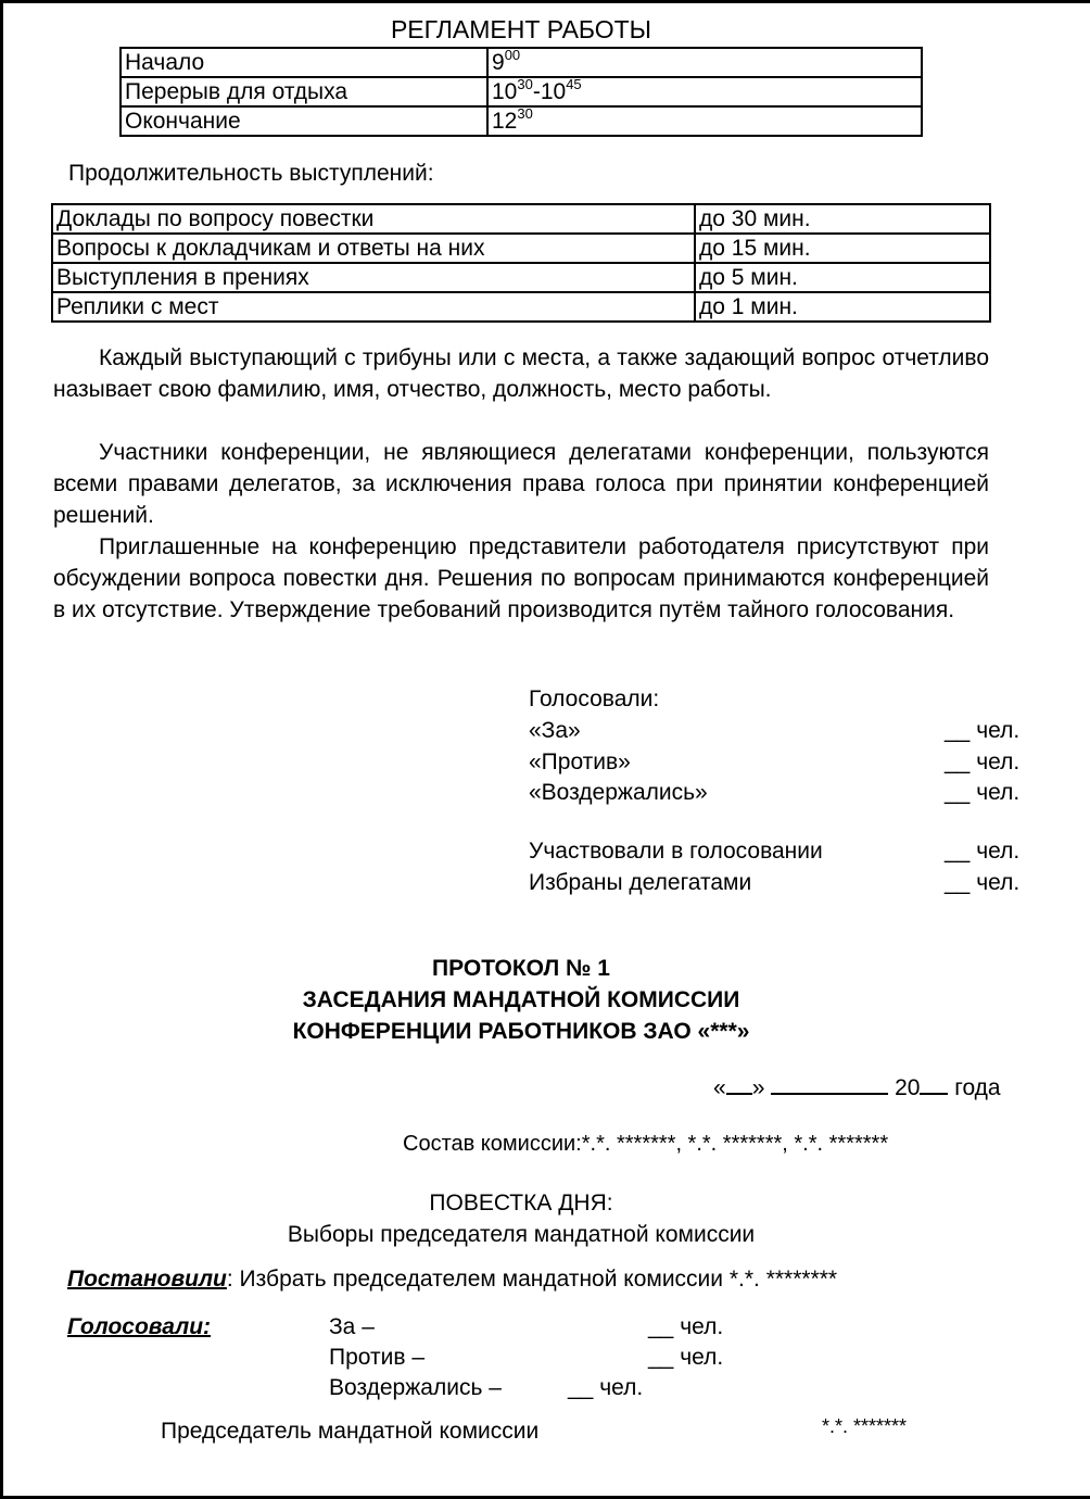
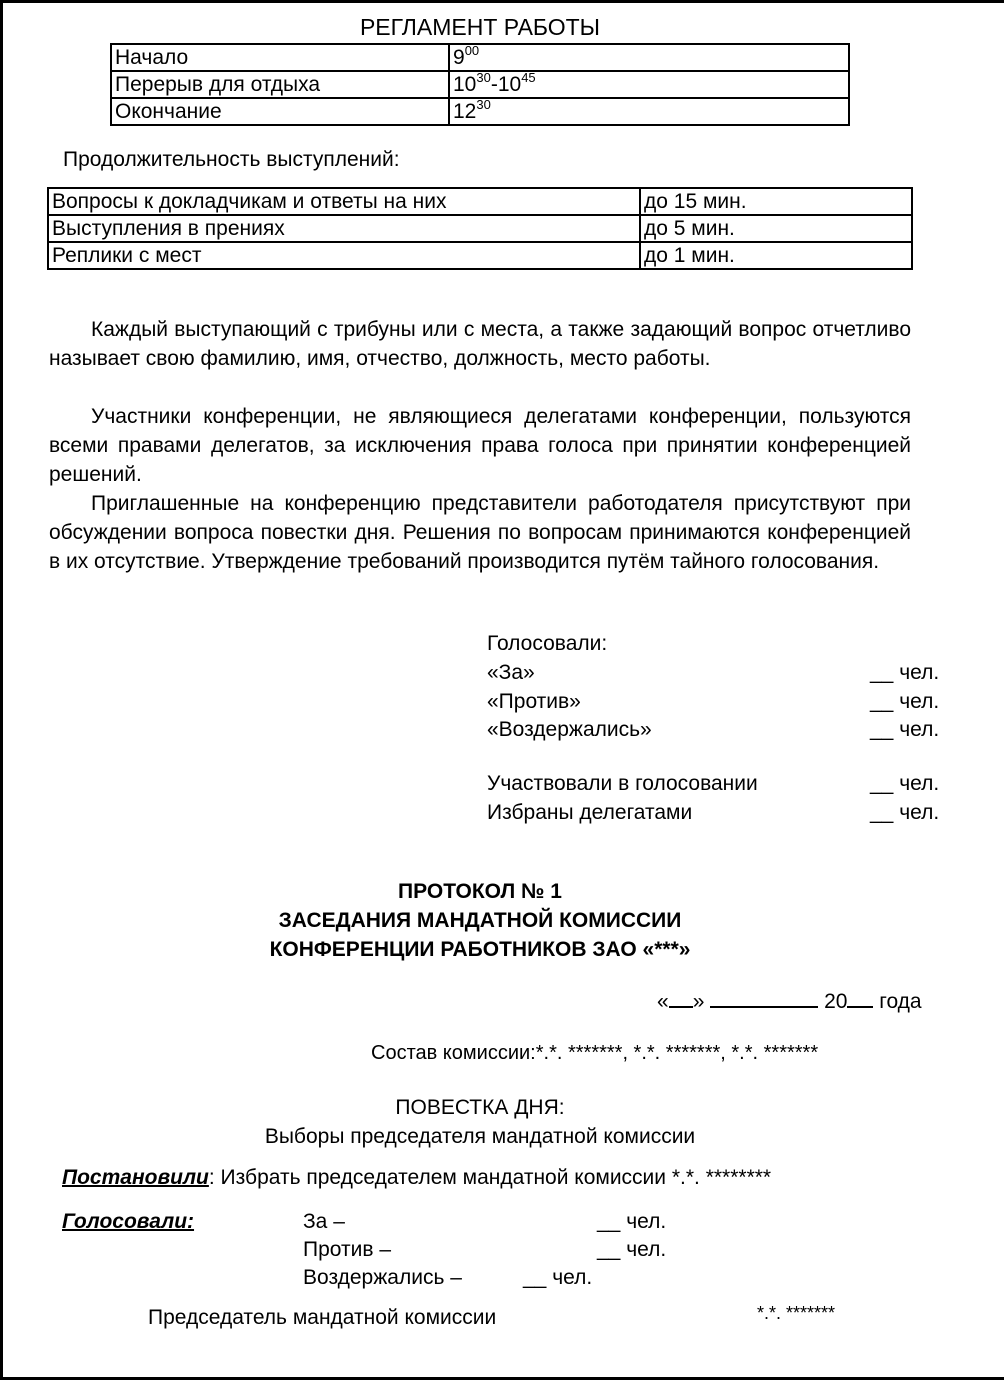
  РЕГЛАМЕНТ РАБОТЫ
  Начало	900
  Перерыв для отдыха	1030-1045
  Окончание	1230
  Продолжительность выступлений:
- Доклады по вопросу повестки	до 30 мин.
  Вопросы к докладчикам и ответы на них	до 15 мин.
  Выступления в прениях	до 5 мин.
  Реплики с мест	до 1 мин.
  Каждый выступающий с трибуны или с места, а также задающий вопрос отчетливо называет свою фамилию, имя, отчество, должность, место работы.
  Участники конференции, не являющиеся делегатами конференции, пользуются всеми правами делегатов, за исключения права голоса при принятии конференцией решений.
  Приглашенные на конференцию представители работодателя присутствуют при обсуждении вопроса повестки дня. Решения по вопросам принимаются конференцией в их отсутствие. Утверждение требований производится путём тайного голосования.
  Голосовали:
  «За»
  __ чел.
  «Против»
  __ чел.
  «Воздержались»
  __ чел.
  Участвовали в голосовании
  __ чел.
  Избраны делегатами
  __ чел.
  ПРОТОКОЛ № 1
  ЗАСЕДАНИЯ МАНДАТНОЙ КОМИССИИ
  КОНФЕРЕНЦИИ РАБОТНИКОВ ЗАО «***»
  « » 20 года
  Состав комиссии:*.*. *******, *.*. *******, *.*. *******
  ПОВЕСТКА ДНЯ:
  Выборы председателя мандатной комиссии
  Постановили: Избрать председателем мандатной комиссии *.*. ********
  Голосовали:
  За –
  __ чел.
  Против –
  __ чел.
  Воздержались –
  __ чел.
  Председатель мандатной комиссии
  *.*. *******
